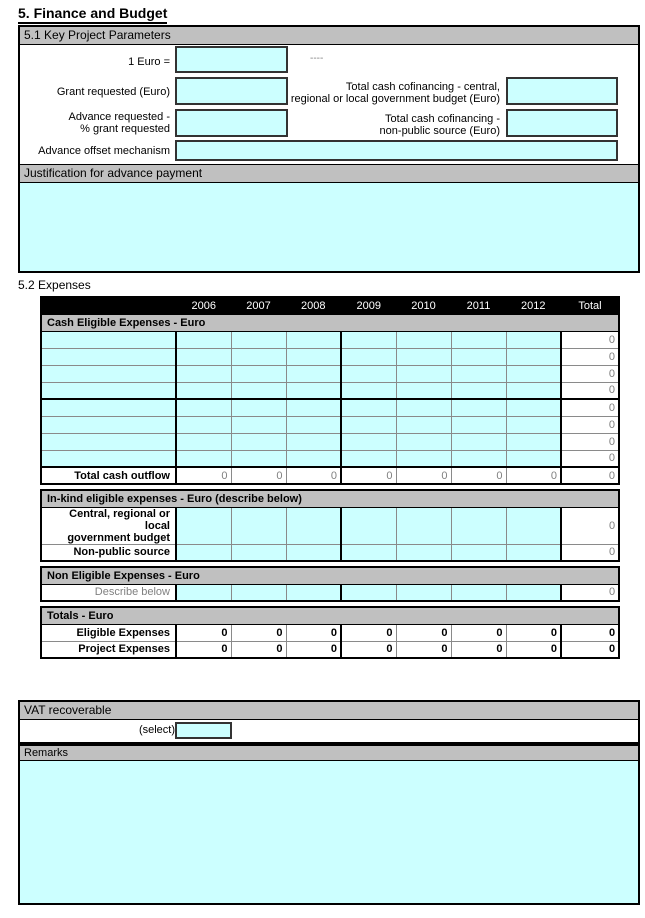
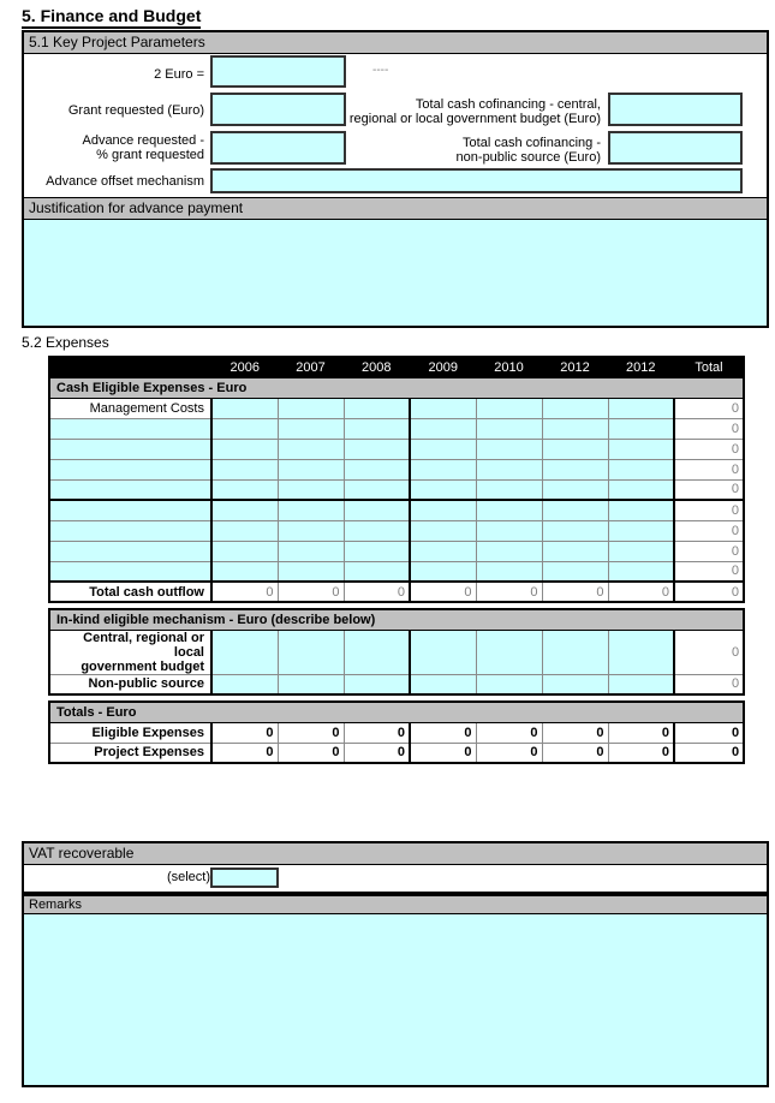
  5. Finance and Budget
  5.1 Key Project Parameters
- 1 Euro =
+ 2 Euro =
  ----
  Grant requested (Euro)
  Total cash cofinancing - central,
  regional or local government budget (Euro)
  Advance requested -
  % grant requested
  Total cash cofinancing -
  non-public source (Euro)
  Advance offset mechanism
  Justification for advance payment
  5.2 Expenses
- 	2006	2007	2008	2009	2010	2011	2012	Total
+ 	2006	2007	2008	2009	2010	2012	2012	Total
  Cash Eligible Expenses - Euro
+ Management Costs								0
  								0
  								0
  								0
  								0
  								0
  								0
  								0
  								0
  Total cash outflow	0	0	0	0	0	0	0	0
- In-kind eligible expenses - Euro (describe below)
+ In-kind eligible mechanism - Euro (describe below)
  Central, regional or local government budget								0
  Non-public source								0
- Non Eligible Expenses - Euro
- Describe below								0
  Totals - Euro
  Eligible Expenses	0	0	0	0	0	0	0	0
  Project Expenses	0	0	0	0	0	0	0	0
  VAT recoverable
  (select)
  Remarks
